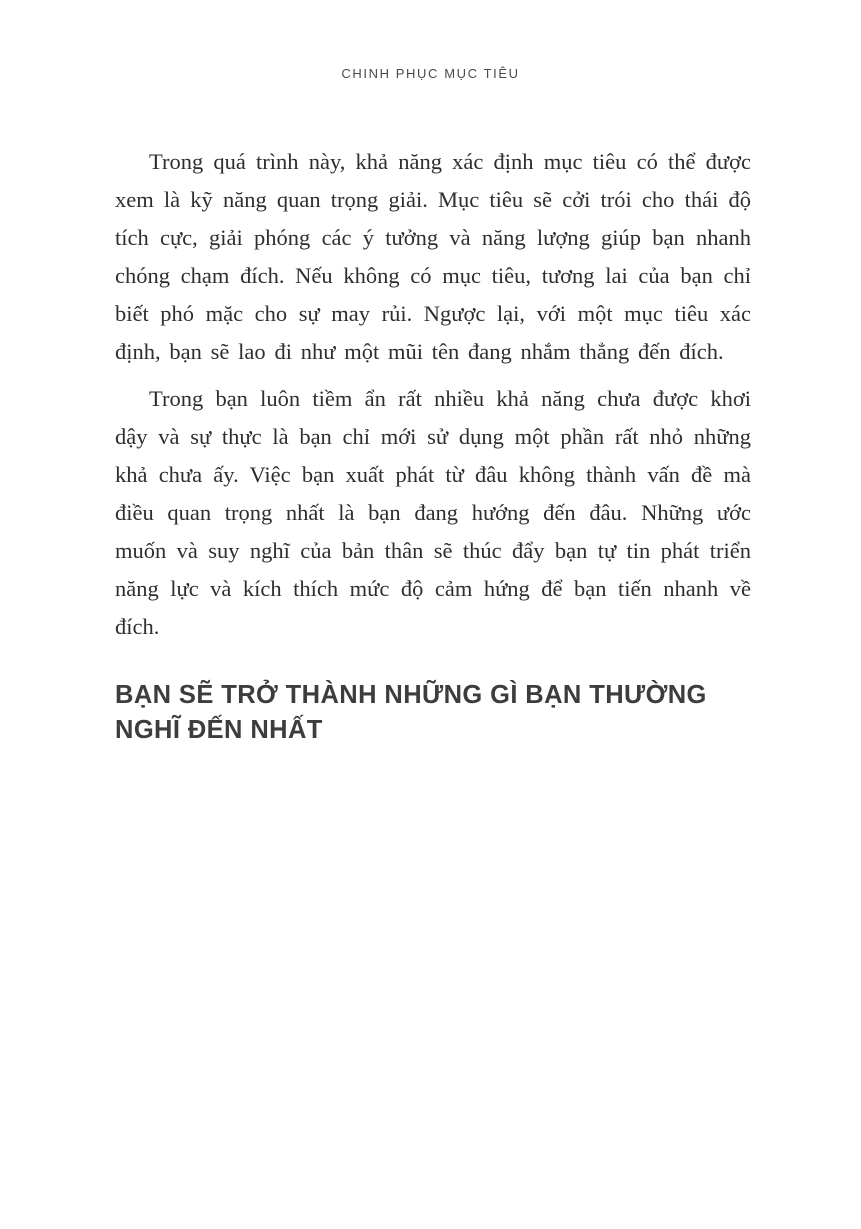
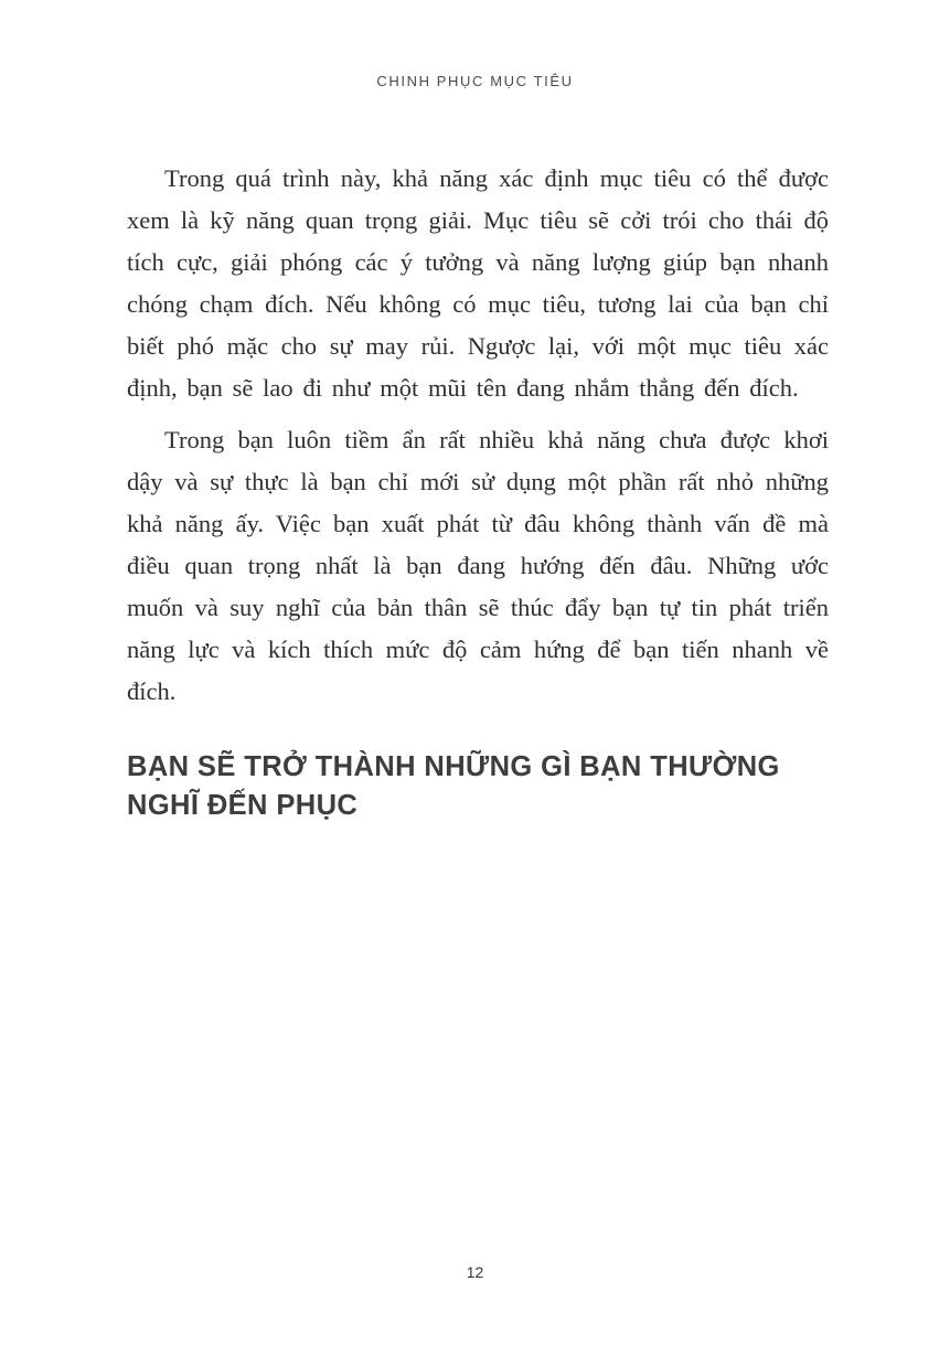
  CHINH PHỤC MỤC TIÊU
  Trong quá trình này, khả năng xác định mục tiêu có thể được xem là kỹ năng quan trọng giải. Mục tiêu sẽ cởi trói cho thái độ tích cực, giải phóng các ý tưởng và năng lượng giúp bạn nhanh chóng chạm đích. Nếu không có mục tiêu, tương lai của bạn chỉ biết phó mặc cho sự may rủi. Ngược lại, với một mục tiêu xác định, bạn sẽ lao đi như một mũi tên đang nhắm thẳng đến đích.
- Trong bạn luôn tiềm ẩn rất nhiều khả năng chưa được khơi dậy và sự thực là bạn chỉ mới sử dụng một phần rất nhỏ những khả chưa ấy. Việc bạn xuất phát từ đâu không thành vấn đề mà điều quan trọng nhất là bạn đang hướng đến đâu. Những ước muốn và suy nghĩ của bản thân sẽ thúc đẩy bạn tự tin phát triển năng lực và kích thích mức độ cảm hứng để bạn tiến nhanh về đích.
+ Trong bạn luôn tiềm ẩn rất nhiều khả năng chưa được khơi dậy và sự thực là bạn chỉ mới sử dụng một phần rất nhỏ những khả năng ấy. Việc bạn xuất phát từ đâu không thành vấn đề mà điều quan trọng nhất là bạn đang hướng đến đâu. Những ước muốn và suy nghĩ của bản thân sẽ thúc đẩy bạn tự tin phát triển năng lực và kích thích mức độ cảm hứng để bạn tiến nhanh về đích.
- BẠN SẼ TRỞ THÀNH NHỮNG GÌ BẠN THƯỜNG NGHĨ ĐẾN NHẤT
+ BẠN SẼ TRỞ THÀNH NHỮNG GÌ BẠN THƯỜNG NGHĨ ĐẾN PHỤC
+ 12
